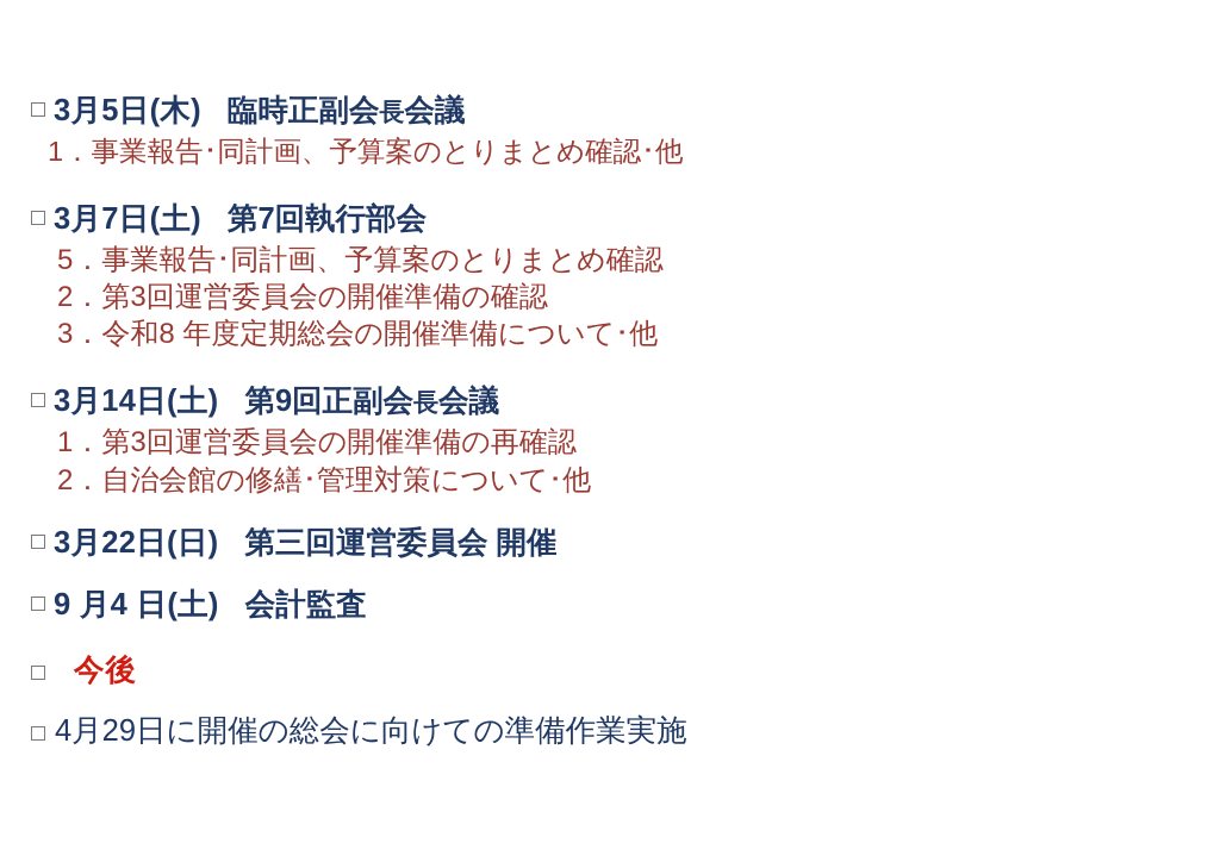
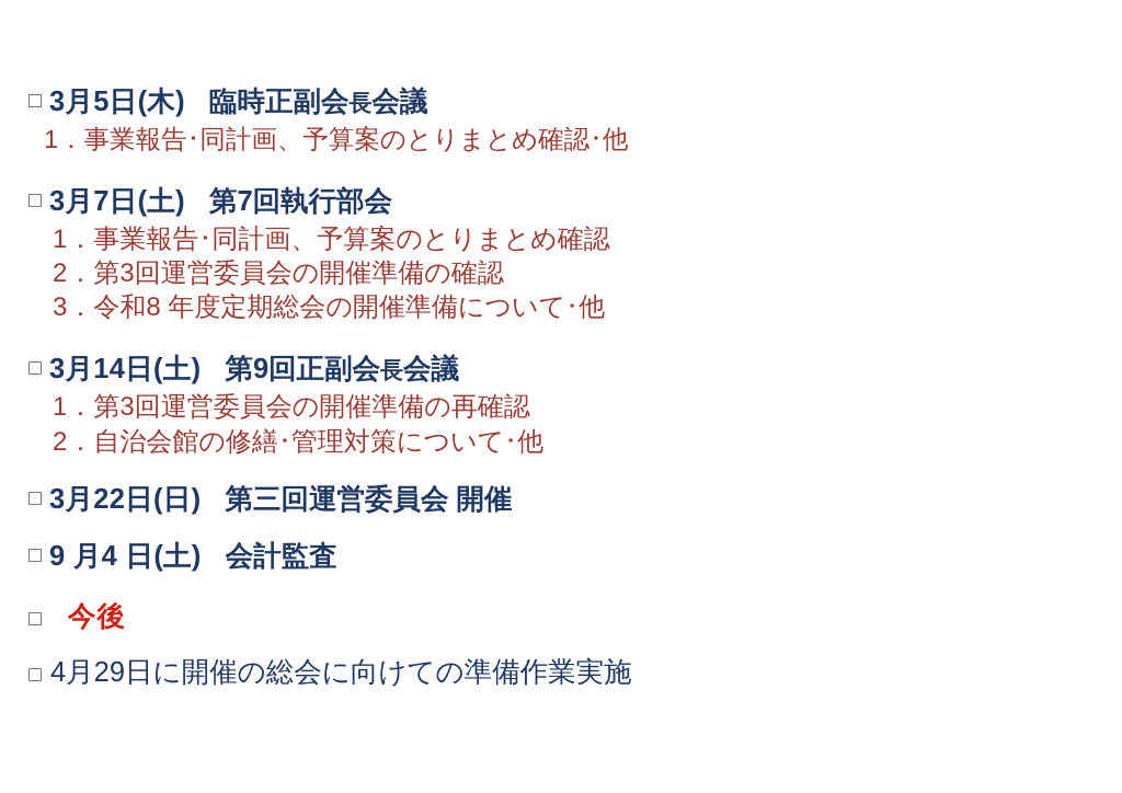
  3月5日(木)
  臨時正副会長会議
  1．事業報告･同計画、予算案のとりまとめ確認･他
  3月7日(土)
  第7回執行部会
- 5．事業報告･同計画、予算案のとりまとめ確認
+ 1．事業報告･同計画、予算案のとりまとめ確認
  2．第3回運営委員会の開催準備の確認
  3．令和8 年度定期総会の開催準備について･他
  3月14日(土)
  第9回正副会長会議
  1．第3回運営委員会の開催準備の再確認
  2．自治会館の修繕･管理対策について･他
  3月22日(日)
  第三回運営委員会 開催
  9 月4 日(土)
  会計監査
  今後
  4月29日に開催の総会に向けての準備作業実施
